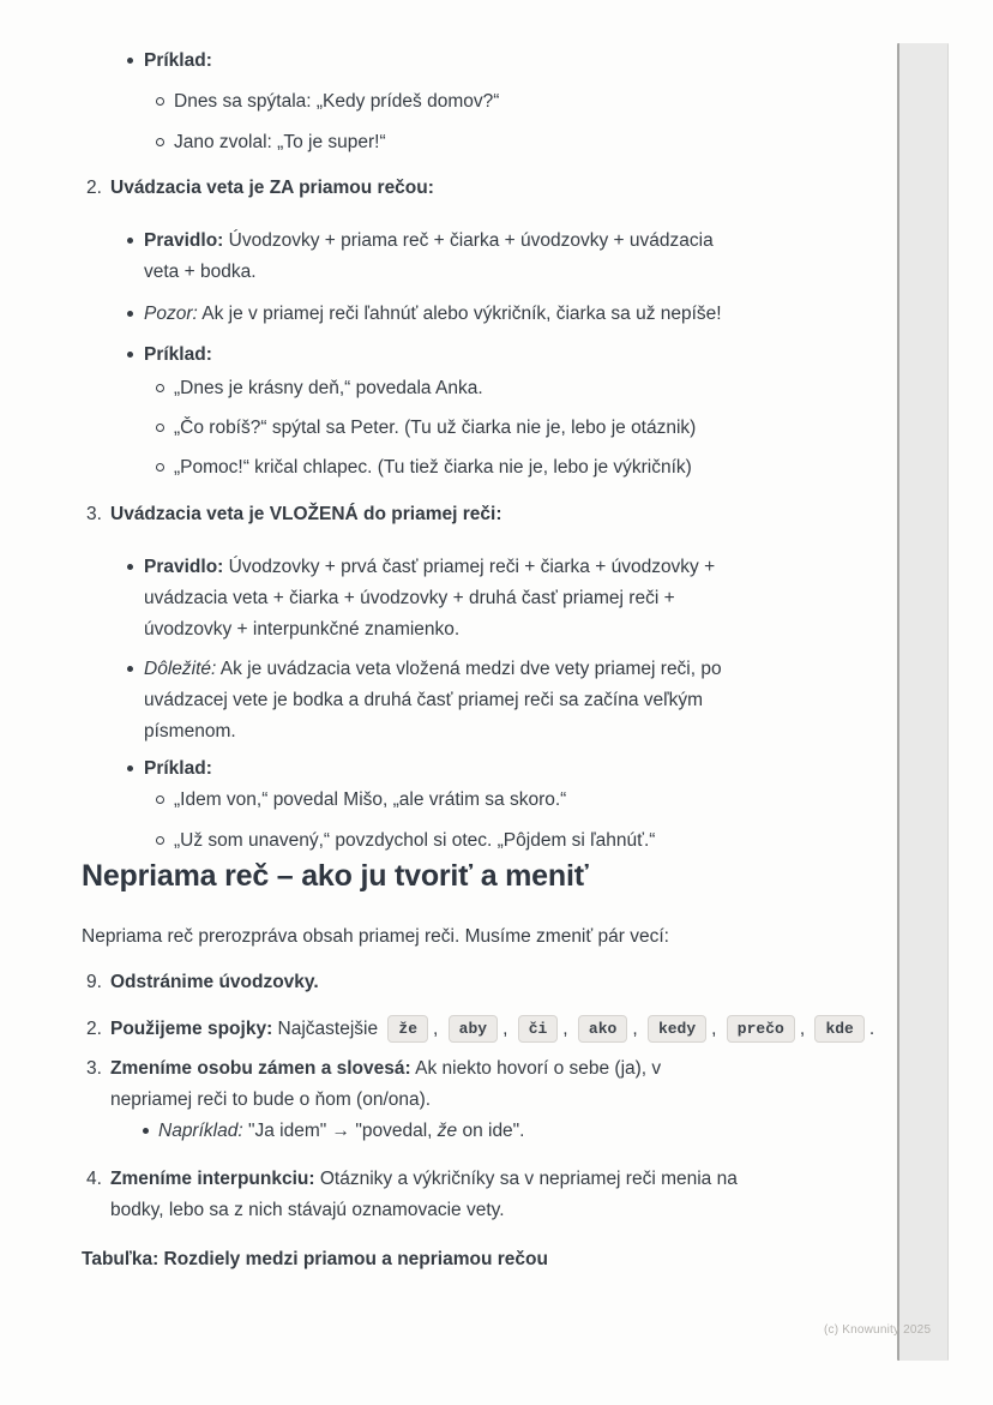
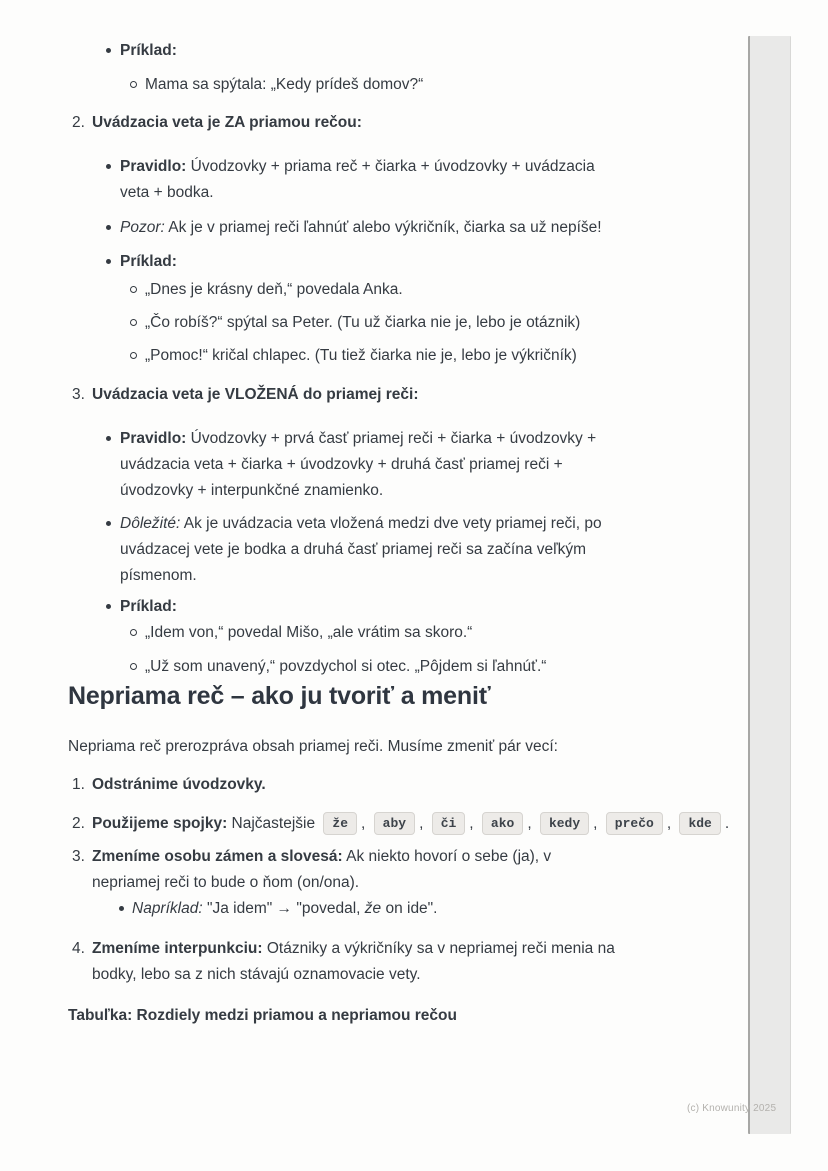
  Príklad:
- Dnes sa spýtala: „Kedy prídeš domov?“
+ Mama sa spýtala: „Kedy prídeš domov?“
- Jano zvolal: „To je super!“
  2.
  Uvádzacia veta je ZA priamou rečou:
  Pravidlo: Úvodzovky + priama reč + čiarka + úvodzovky + uvádzacia
  veta + bodka.
  Pozor: Ak je v priamej reči ľahnúť alebo výkričník, čiarka sa už nepíše!
  Príklad:
  „Dnes je krásny deň,“ povedala Anka.
  „Čo robíš?“ spýtal sa Peter. (Tu už čiarka nie je, lebo je otáznik)
  „Pomoc!“ kričal chlapec. (Tu tiež čiarka nie je, lebo je výkričník)
  3.
  Uvádzacia veta je VLOŽENÁ do priamej reči:
  Pravidlo: Úvodzovky + prvá časť priamej reči + čiarka + úvodzovky +
  uvádzacia veta + čiarka + úvodzovky + druhá časť priamej reči +
  úvodzovky + interpunkčné znamienko.
  Dôležité: Ak je uvádzacia veta vložená medzi dve vety priamej reči, po
  uvádzacej vete je bodka a druhá časť priamej reči sa začína veľkým
  písmenom.
  Príklad:
  „Idem von,“ povedal Mišo, „ale vrátim sa skoro.“
  „Už som unavený,“ povzdychol si otec. „Pôjdem si ľahnúť.“
  Nepriama reč – ako ju tvoriť a meniť
  Nepriama reč prerozpráva obsah priamej reči. Musíme zmeniť pár vecí:
- 9.
+ 1.
  Odstránime úvodzovky.
  2.
  Použijeme spojky: Najčastejšie že , aby , či , ako , kedy , prečo , kde .
  3.
  Zmeníme osobu zámen a slovesá: Ak niekto hovorí o sebe (ja), v
  nepriamej reči to bude o ňom (on/ona).
  Napríklad: "Ja idem" → "povedal, že on ide".
  4.
  Zmeníme interpunkciu: Otázniky a výkričníky sa v nepriamej reči menia na
  bodky, lebo sa z nich stávajú oznamovacie vety.
  Tabuľka: Rozdiely medzi priamou a nepriamou rečou
  (c) Knowunity 2025
